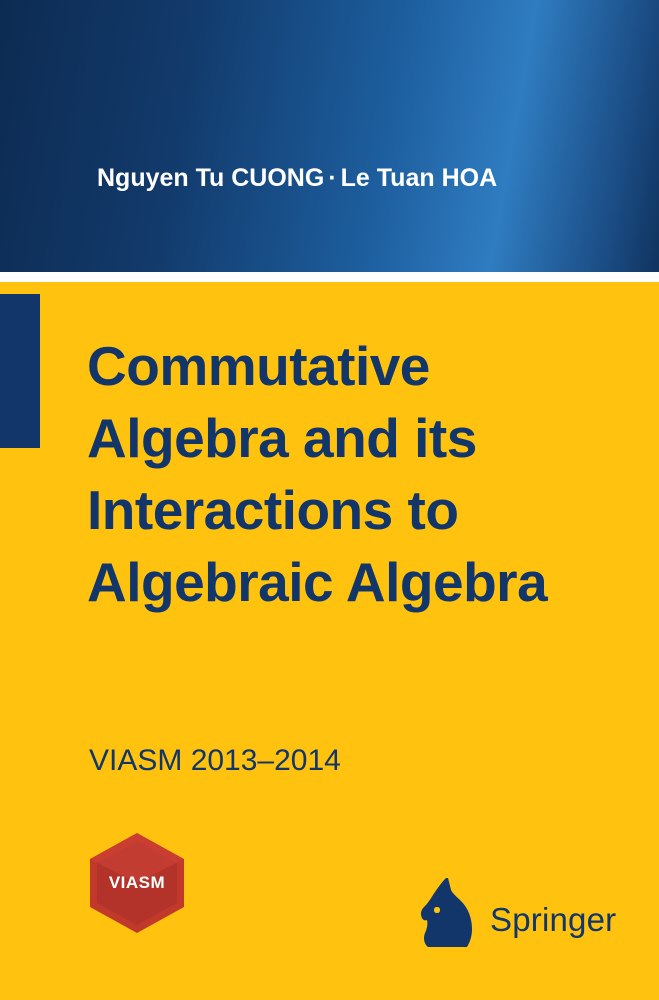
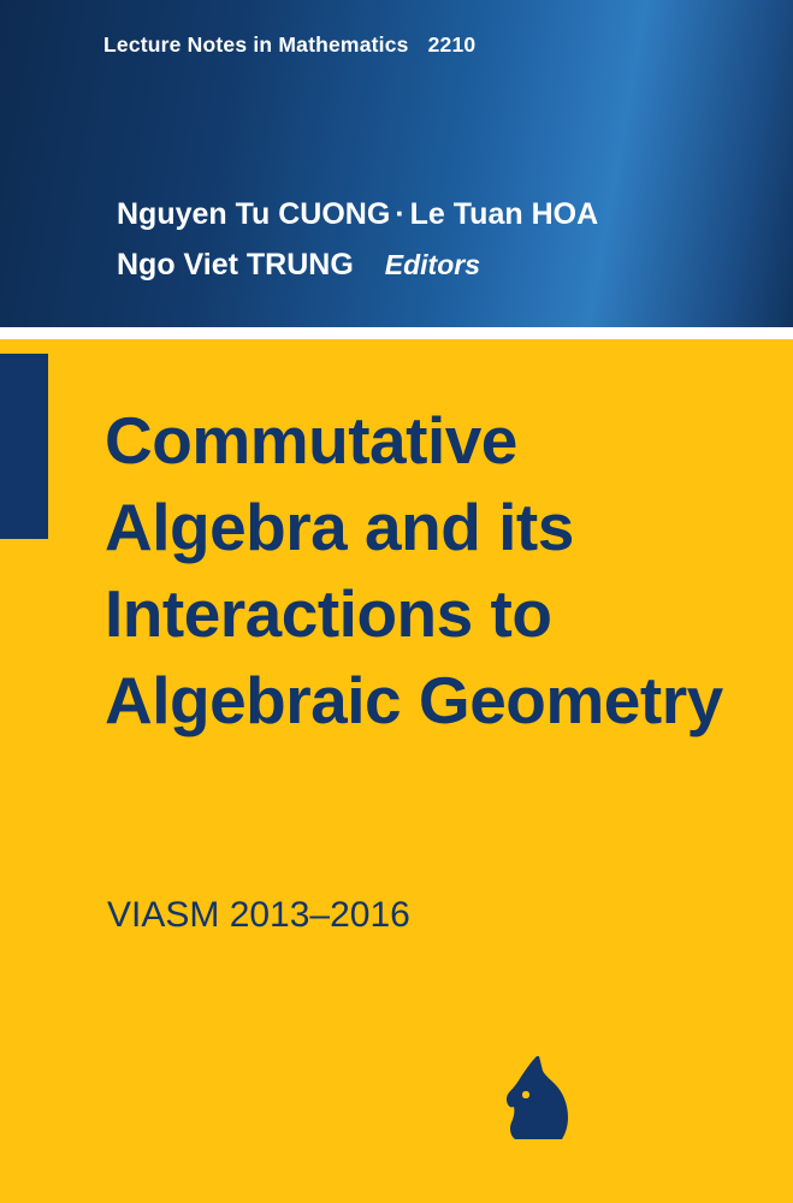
+ Lecture Notes in Mathematics 2210
  Nguyen Tu CUONG · Le Tuan HOA
+ Ngo Viet TRUNG Editors
- Commutative Algebra and its Interactions to Algebraic Algebra
+ Commutative Algebra and its Interactions to Algebraic Geometry
- VIASM 2013–2014
+ VIASM 2013–2016
- VIASM
- Springer
